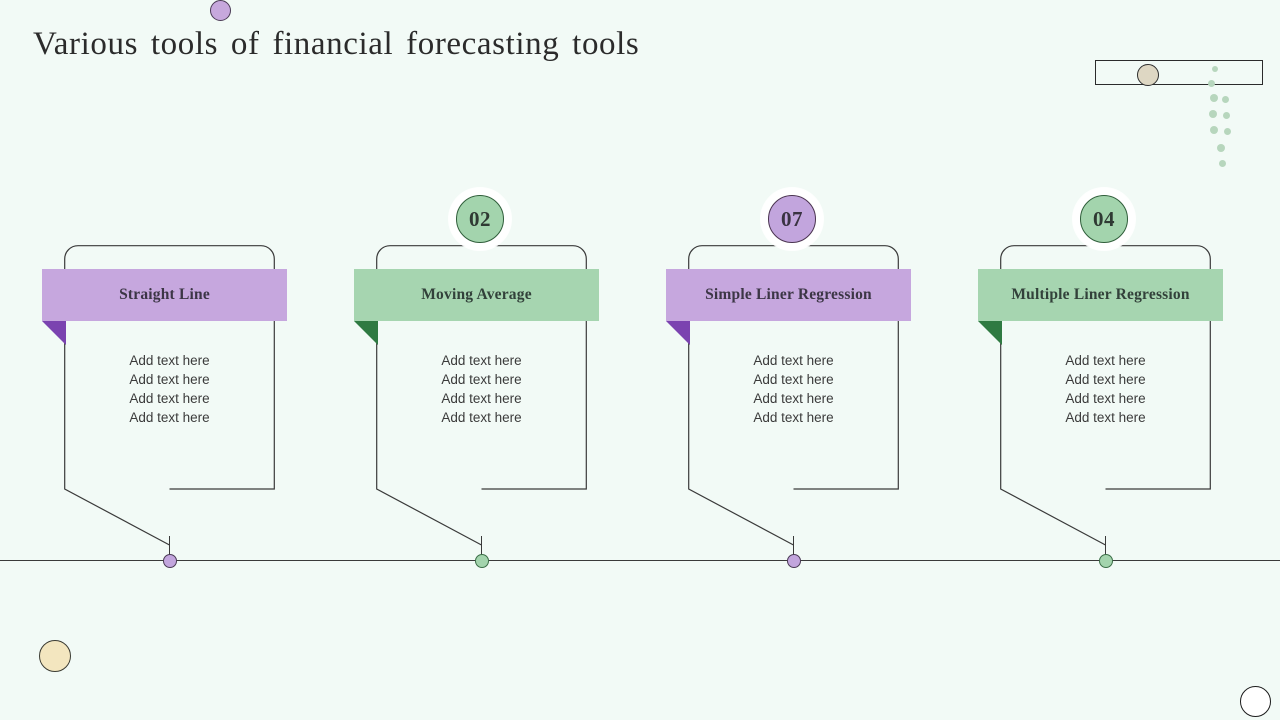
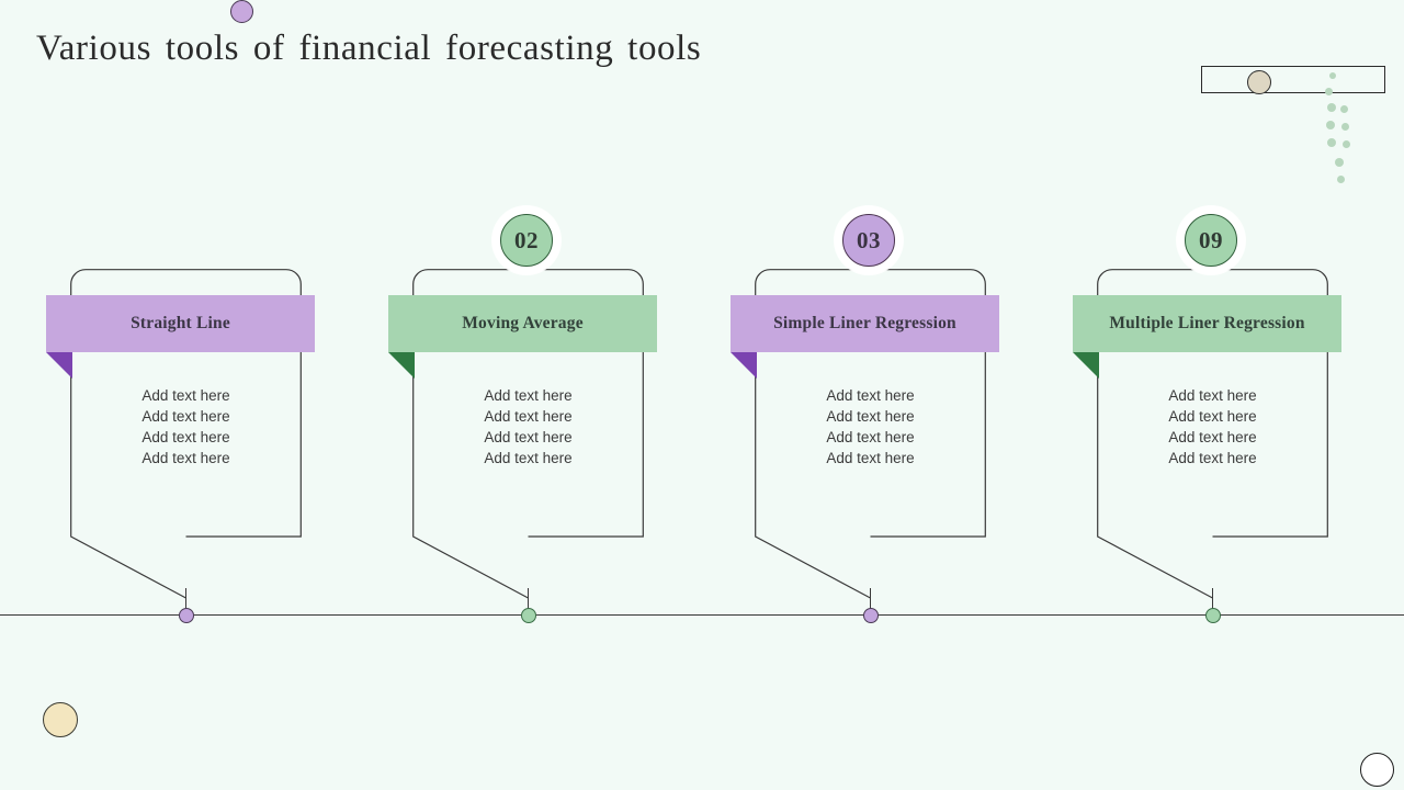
  Various tools of financial forecasting tools
  Straight Line
  Add text here
  Add text here
  Add text here
  Add text here
  02
  Moving Average
  Add text here
  Add text here
  Add text here
  Add text here
- 07
+ 03
  Simple Liner Regression
  Add text here
  Add text here
  Add text here
  Add text here
- 04
+ 09
  Multiple Liner Regression
  Add text here
  Add text here
  Add text here
  Add text here
